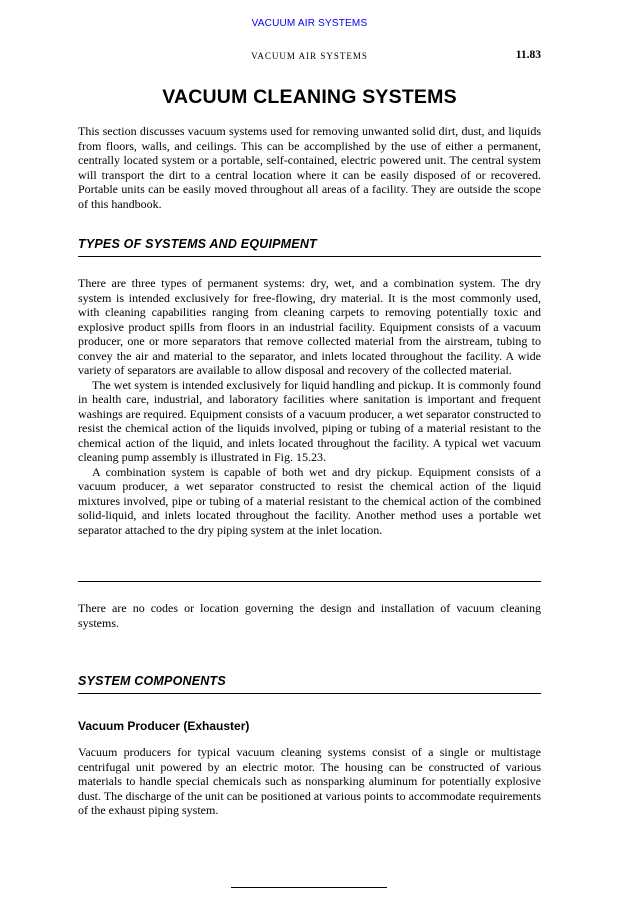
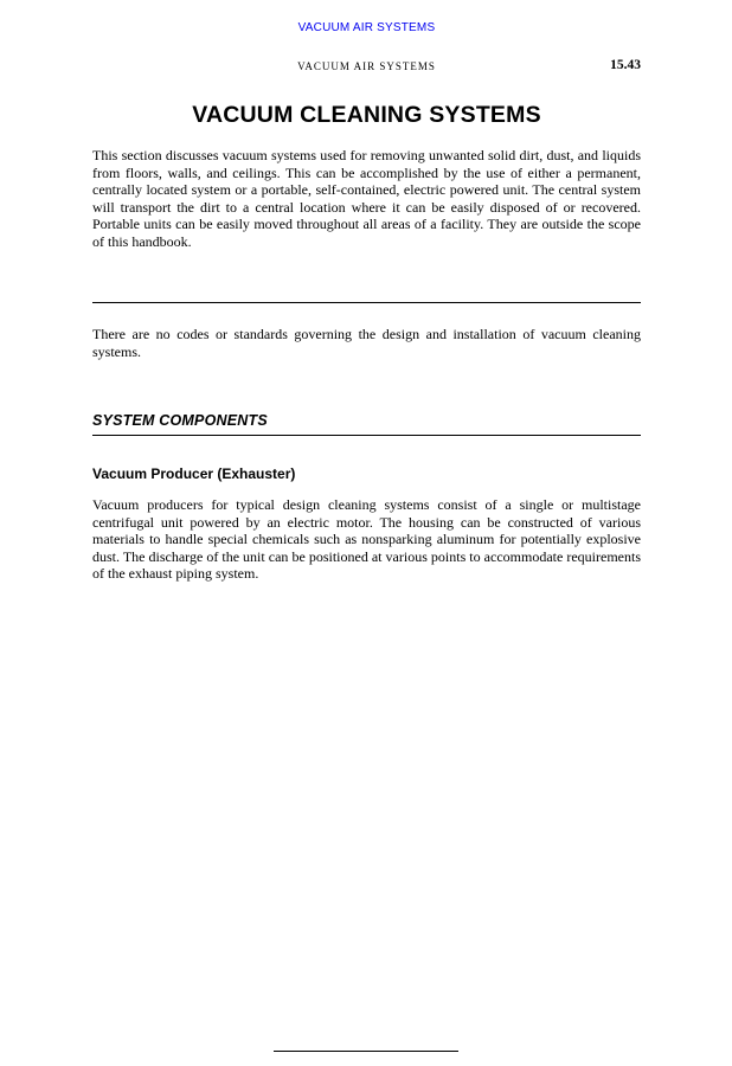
  VACUUM AIR SYSTEMS
  VACUUM AIR SYSTEMS
- 11.83
+ 15.43
  VACUUM CLEANING SYSTEMS
  This section discusses vacuum systems used for removing unwanted solid dirt, dust, and liquids from floors, walls, and ceilings. This can be accomplished by the use of either a permanent, centrally located system or a portable, self-contained, electric powered unit. The central system will transport the dirt to a central location where it can be easily disposed of or recovered. Portable units can be easily moved throughout all areas of a facility. They are outside the scope of this handbook.
- TYPES OF SYSTEMS AND EQUIPMENT
- There are three types of permanent systems: dry, wet, and a combination system. The dry system is intended exclusively for free-flowing, dry material. It is the most commonly used, with cleaning capabilities ranging from cleaning carpets to removing potentially toxic and explosive product spills from floors in an industrial facility. Equipment consists of a vacuum producer, one or more separators that remove collected material from the airstream, tubing to convey the air and material to the separator, and inlets located throughout the facility. A wide variety of separators are available to allow disposal and recovery of the collected material.
- The wet system is intended exclusively for liquid handling and pickup. It is commonly found in health care, industrial, and laboratory facilities where sanitation is important and frequent washings are required. Equipment consists of a vacuum producer, a wet separator constructed to resist the chemical action of the liquids involved, piping or tubing of a material resistant to the chemical action of the liquid, and inlets located throughout the facility. A typical wet vacuum cleaning pump assembly is illustrated in Fig. 15.23.
- A combination system is capable of both wet and dry pickup. Equipment consists of a vacuum producer, a wet separator constructed to resist the chemical action of the liquid mixtures involved, pipe or tubing of a material resistant to the chemical action of the combined solid-liquid, and inlets located throughout the facility. Another method uses a portable wet separator attached to the dry piping system at the inlet location.
- There are no codes or location governing the design and installation of vacuum cleaning systems.
+ There are no codes or standards governing the design and installation of vacuum cleaning systems.
  SYSTEM COMPONENTS
  Vacuum Producer (Exhauster)
- Vacuum producers for typical vacuum cleaning systems consist of a single or multistage centrifugal unit powered by an electric motor. The housing can be constructed of various materials to handle special chemicals such as nonsparking aluminum for potentially explosive dust. The discharge of the unit can be positioned at various points to accommodate requirements of the exhaust piping system.
+ Vacuum producers for typical design cleaning systems consist of a single or multistage centrifugal unit powered by an electric motor. The housing can be constructed of various materials to handle special chemicals such as nonsparking aluminum for potentially explosive dust. The discharge of the unit can be positioned at various points to accommodate requirements of the exhaust piping system.
